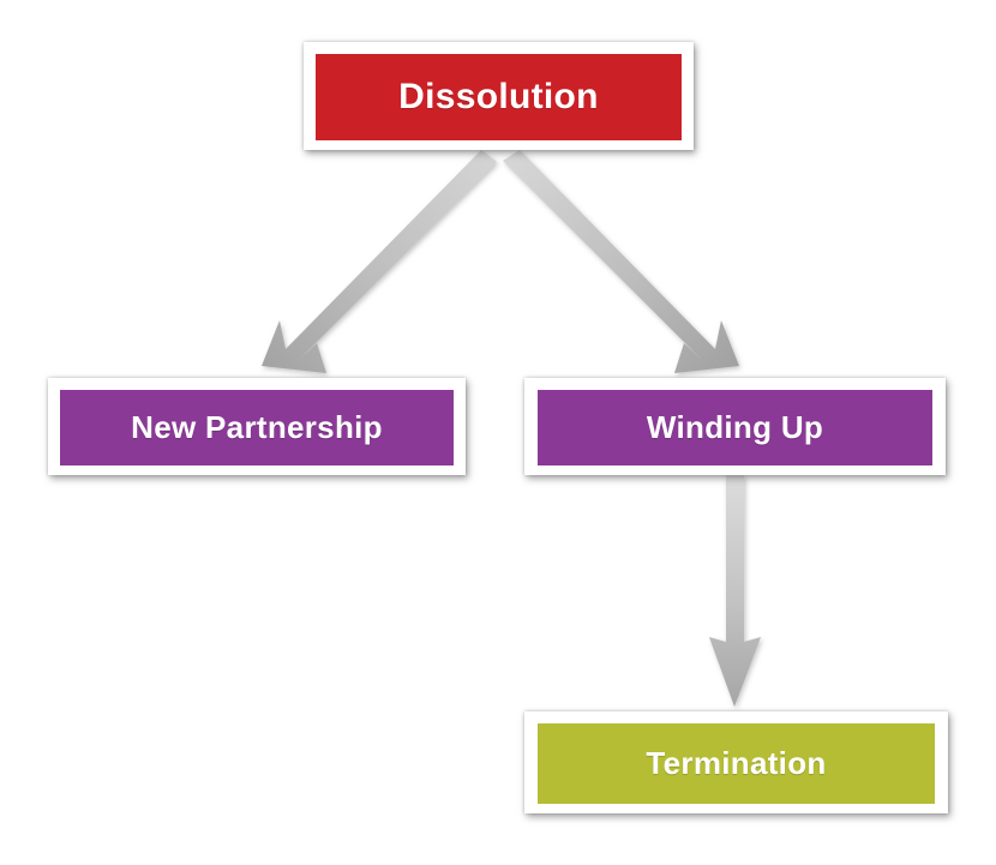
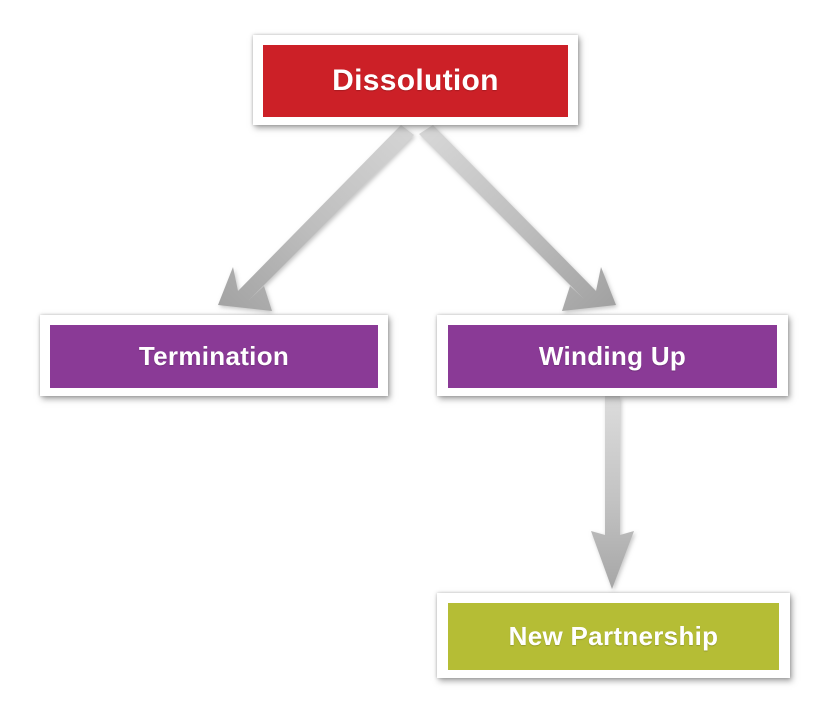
  Dissolution
- New Partnership
+ Termination
  Winding Up
- Termination
+ New Partnership
